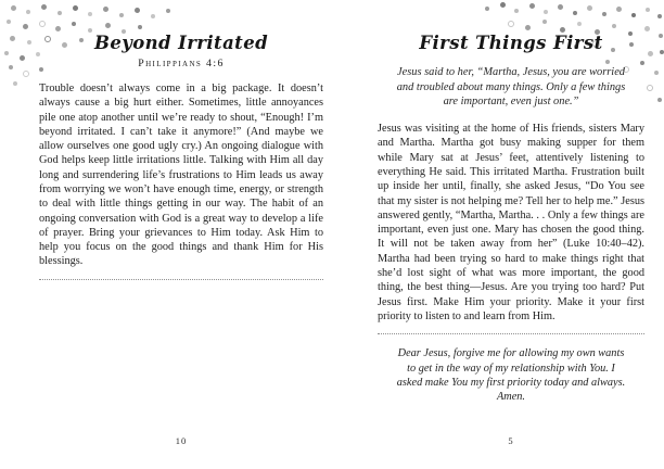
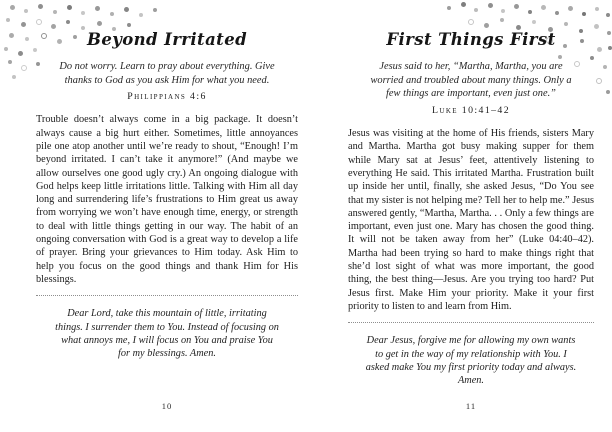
  Beyond Irritated
+ Do not worry. Learn to pray about everything. Give thanks to God as you ask Him for what you need.
  Philippians 4:6
- Trouble doesn’t always come in a big package. It doesn’t always cause a big hurt either. Sometimes, little annoyances pile one atop another until we’re ready to shout, “Enough! I’m beyond irritated. I can’t take it anymore!” (And maybe we allow ourselves one good ugly cry.) An ongoing dialogue with God helps keep little irritations little. Talking with Him all day long and surrendering life’s frustrations to Him leads us away from worrying we won’t have enough time, energy, or strength to deal with little things getting in our way. The habit of an ongoing conversation with God is a great way to develop a life of prayer. Bring your grievances to Him today. Ask Him to help you focus on the good things and thank Him for His blessings.
+ Trouble doesn’t always come in a big package. It doesn’t always cause a big hurt either. Sometimes, little annoyances pile one atop another until we’re ready to shout, “Enough! I’m beyond irritated. I can’t take it anymore!” (And maybe we allow ourselves one good ugly cry.) An ongoing dialogue with God helps keep little irritations little. Talking with Him all day long and surrendering life’s frustrations to Him great us away from worrying we won’t have enough time, energy, or strength to deal with little things getting in our way. The habit of an ongoing conversation with God is a great way to develop a life of prayer. Bring your grievances to Him today. Ask Him to help you focus on the good things and thank Him for His blessings.
+ Dear Lord, take this mountain of little, irritating things. I surrender them to You. Instead of focusing on what annoys me, I will focus on You and praise You for my blessings. Amen.
  10
  First Things First
- Jesus said to her, “Martha, Jesus, you are worried and troubled about many things. Only a few things are important, even just one.”
+ Jesus said to her, “Martha, Martha, you are worried and troubled about many things. Only a few things are important, even just one.”
+ Luke 10:41–42
- Jesus was visiting at the home of His friends, sisters Mary and Martha. Martha got busy making supper for them while Mary sat at Jesus’ feet, attentively listening to everything He said. This irritated Martha. Frustration built up inside her until, finally, she asked Jesus, “Do You see that my sister is not helping me? Tell her to help me.” Jesus answered gently, “Martha, Martha. . . Only a few things are important, even just one. Mary has chosen the good thing. It will not be taken away from her” (Luke 10:40–42). Martha had been trying so hard to make things right that she’d lost sight of what was more important, the good thing, the best thing—Jesus. Are you trying too hard? Put Jesus first. Make Him your priority. Make it your first priority to listen to and learn from Him.
+ Jesus was visiting at the home of His friends, sisters Mary and Martha. Martha got busy making supper for them while Mary sat at Jesus’ feet, attentively listening to everything He said. This irritated Martha. Frustration built up inside her until, finally, she asked Jesus, “Do You see that my sister is not helping me? Tell her to help me.” Jesus answered gently, “Martha, Martha. . . Only a few things are important, even just one. Mary has chosen the good thing. It will not be taken away from her” (Luke 04:40–42). Martha had been trying so hard to make things right that she’d lost sight of what was more important, the good thing, the best thing—Jesus. Are you trying too hard? Put Jesus first. Make Him your priority. Make it your first priority to listen to and learn from Him.
  Dear Jesus, forgive me for allowing my own wants to get in the way of my relationship with You. I asked make You my first priority today and always. Amen.
- 5
+ 11
